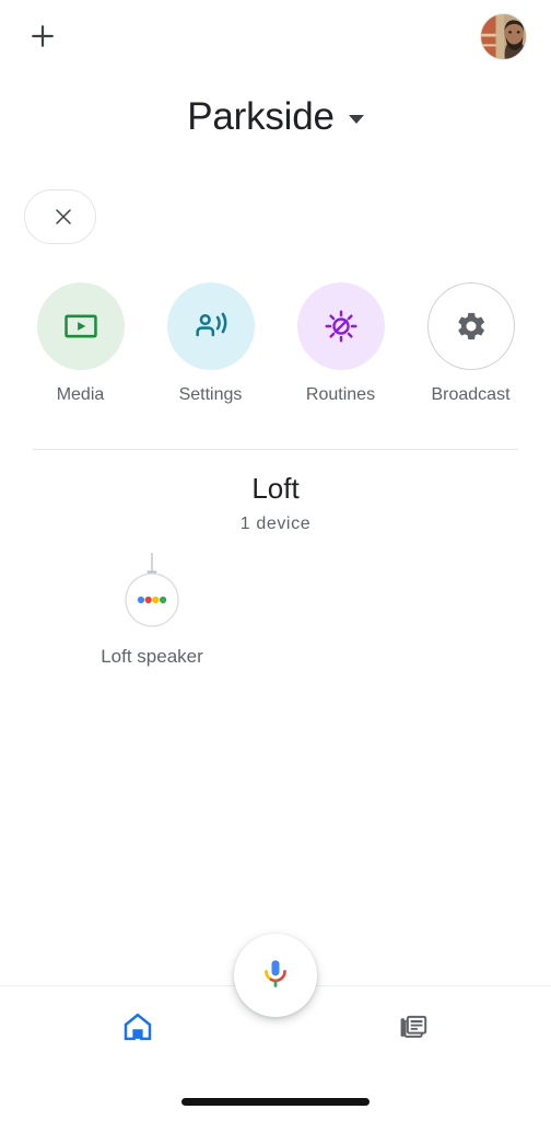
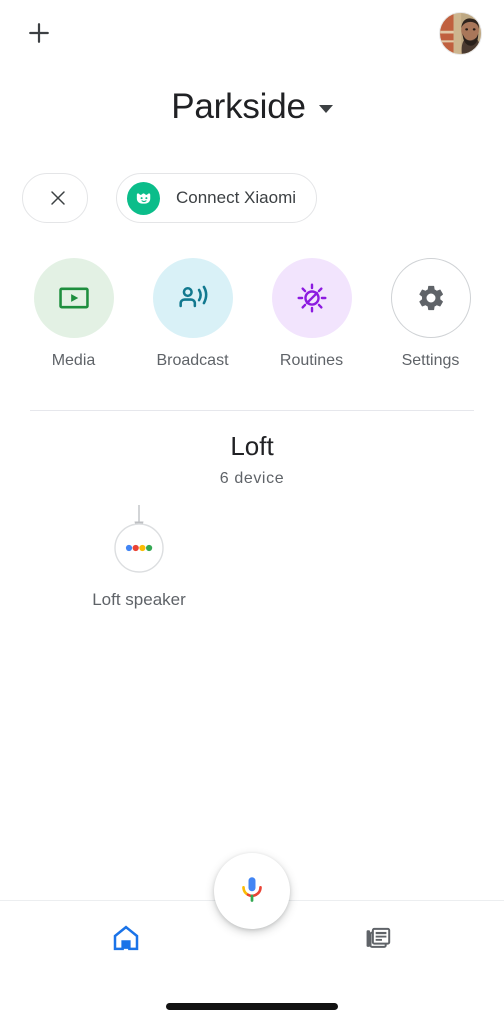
  Parkside
+ Connect Xiaomi
  Media
- Settings
+ Broadcast
  Routines
- Broadcast
+ Settings
  Loft
- 1 device
+ 6 device
  Loft speaker
